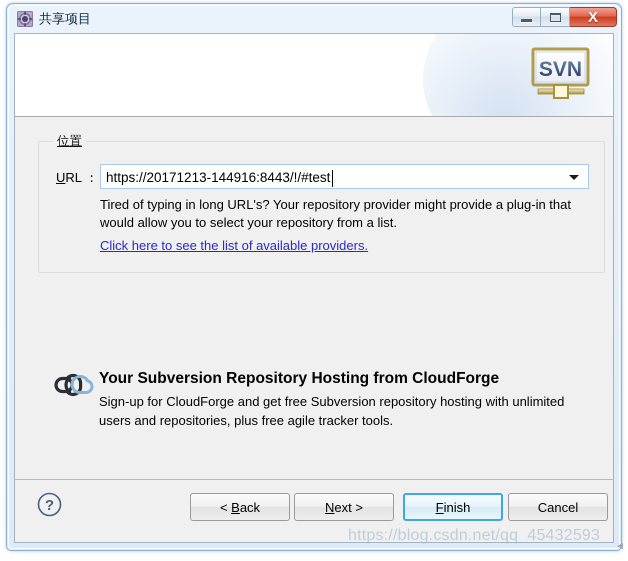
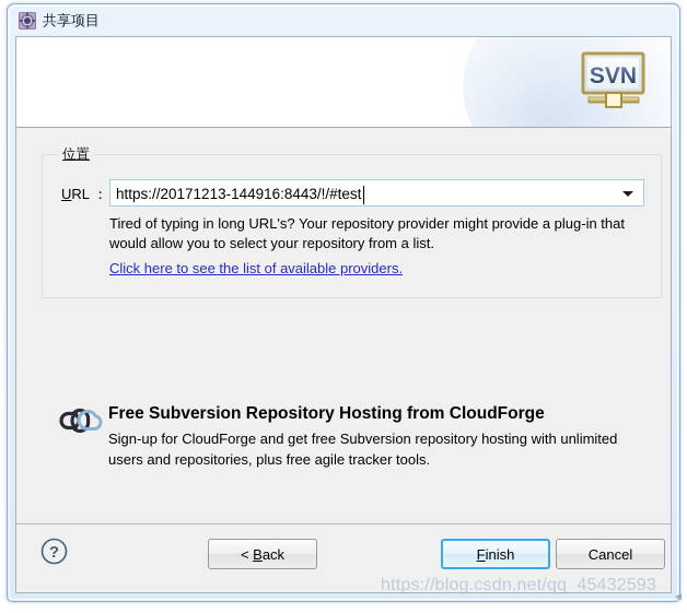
  共享项目
- X
  SVN
  位置
  URL ：
  https://20171213-144916:8443/!/#test
  Tired of typing in long URL's? Your repository provider might provide a plug-in that would allow you to select your repository from a list.
  Click here to see the list of available providers.
- Your Subversion Repository Hosting from CloudForge
+ Free Subversion Repository Hosting from CloudForge
  Sign-up for CloudForge and get free Subversion repository hosting with unlimited users and repositories, plus free agile tracker tools.
  ?
  < Back
- Next >
  Finish
  Cancel
  https://blog.csdn.net/qq_45432593
  ◄
